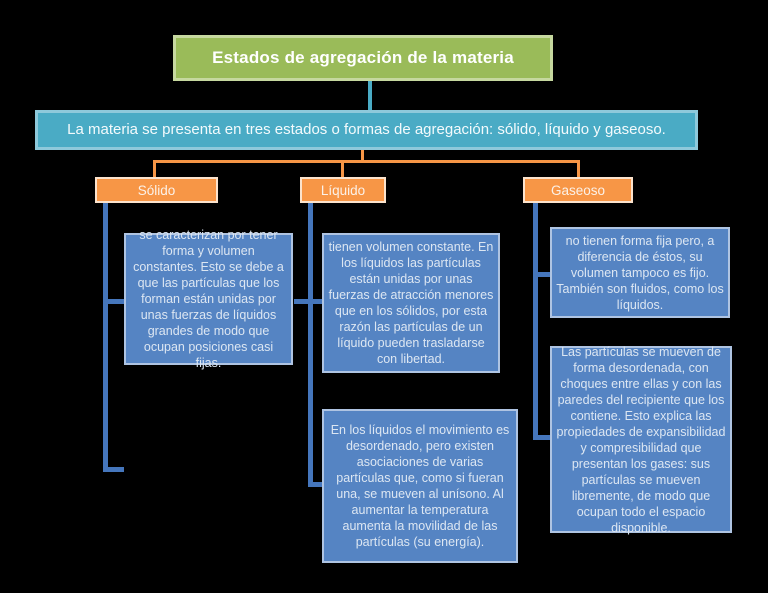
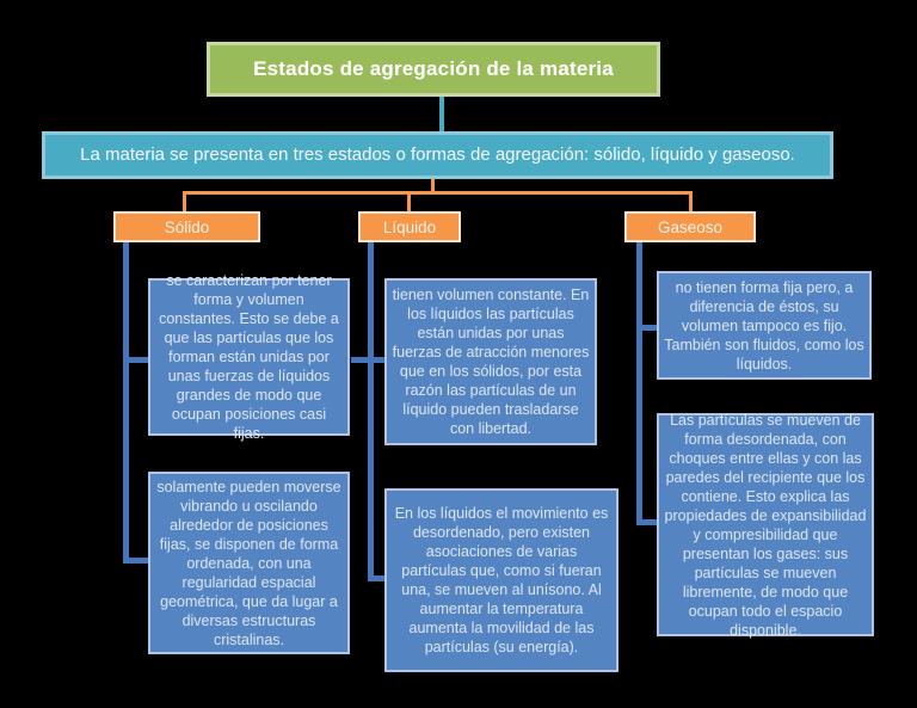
  Estados de agregación de la materia
  La materia se presenta en tres estados o formas de agregación: sólido, líquido y gaseoso.
  Sólido
  Líquido
  Gaseoso
  se caracterizan por tener forma y volumen constantes. Esto se debe a que las partículas que los forman están unidas por unas fuerzas de líquidos grandes de modo que ocupan posiciones casi fijas.
+ solamente pueden moverse vibrando u oscilando alrededor de posiciones fijas, se disponen de forma ordenada, con una regularidad espacial geométrica, que da lugar a diversas estructuras cristalinas.
  tienen volumen constante. En los líquidos las partículas están unidas por unas fuerzas de atracción menores que en los sólidos, por esta razón las partículas de un líquido pueden trasladarse con libertad.
  En los líquidos el movimiento es desordenado, pero existen asociaciones de varias partículas que, como si fueran una, se mueven al unísono. Al aumentar la temperatura aumenta la movilidad de las partículas (su energía).
  no tienen forma fija pero, a diferencia de éstos, su volumen tampoco es fijo. También son fluidos, como los líquidos.
  Las partículas se mueven de forma desordenada, con choques entre ellas y con las paredes del recipiente que los contiene. Esto explica las propiedades de expansibilidad y compresibilidad que presentan los gases: sus partículas se mueven libremente, de modo que ocupan todo el espacio disponible.
